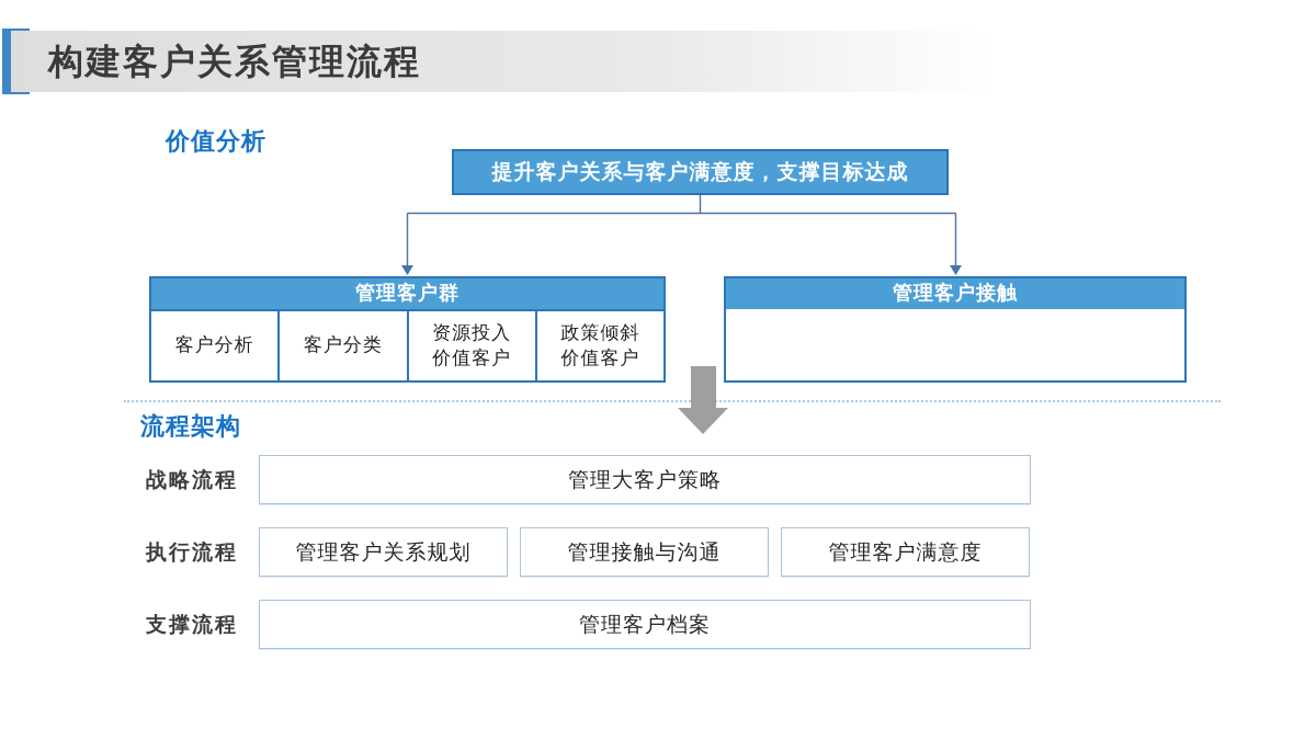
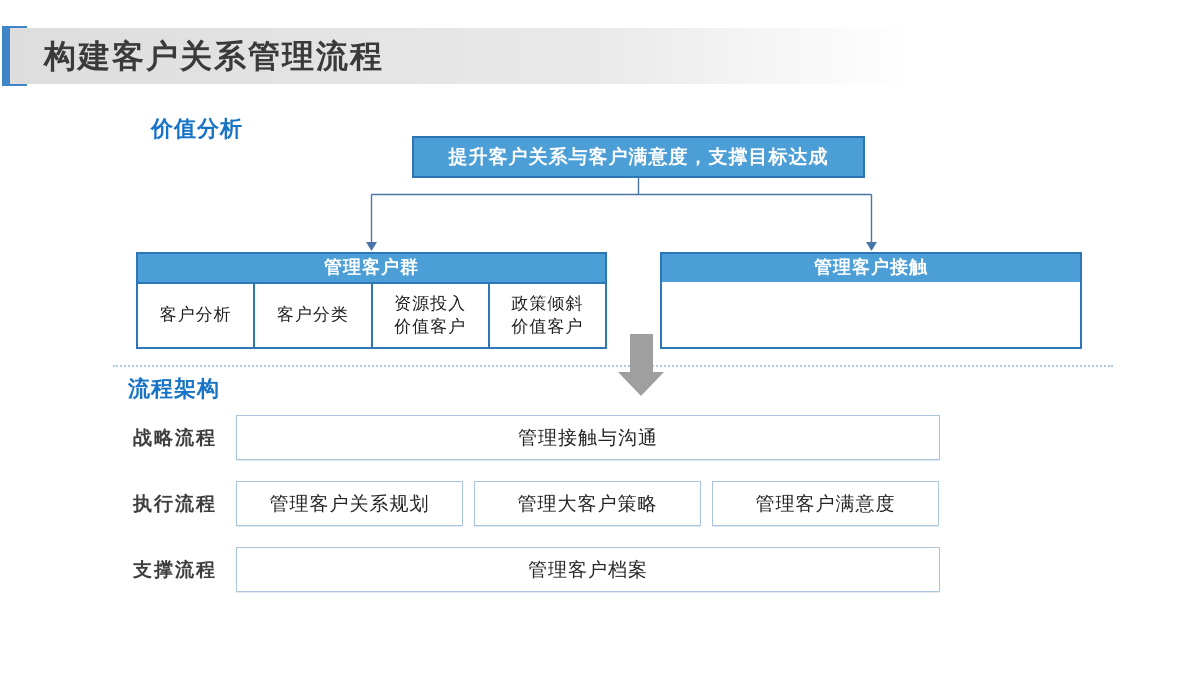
  构建客户关系管理流程
  价值分析
  提升客户关系与客户满意度，支撑目标达成
  管理客户群
  客户分析
  客户分类
  资源投入
  价值客户
  政策倾斜
  价值客户
  管理客户接触
  流程架构
  战略流程
- 管理大客户策略
+ 管理接触与沟通
  执行流程
  管理客户关系规划
- 管理接触与沟通
+ 管理大客户策略
  管理客户满意度
  支撑流程
  管理客户档案
